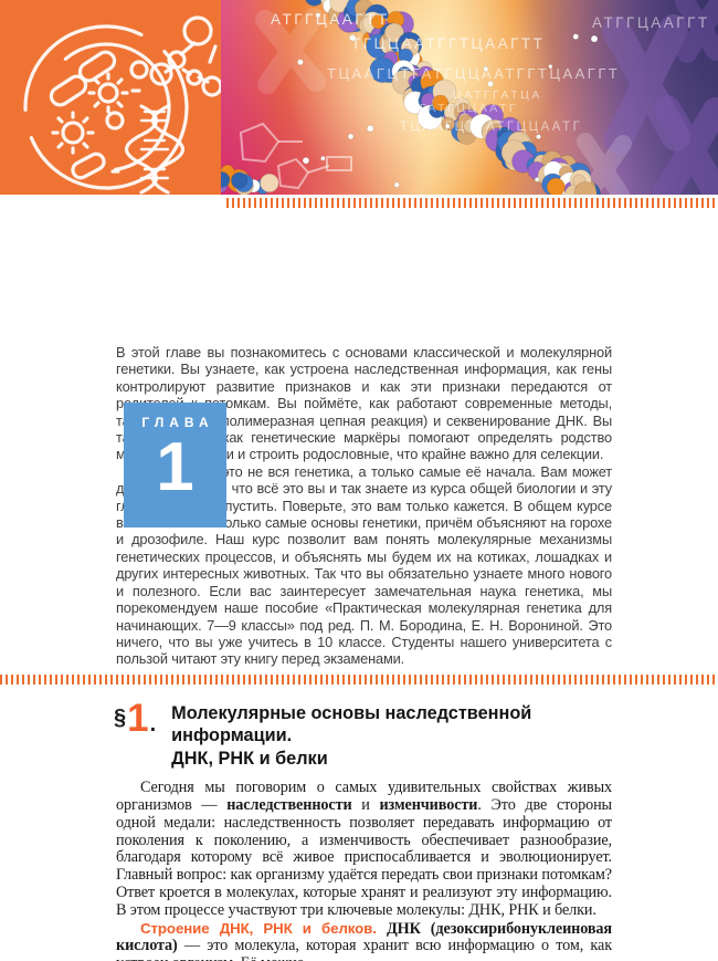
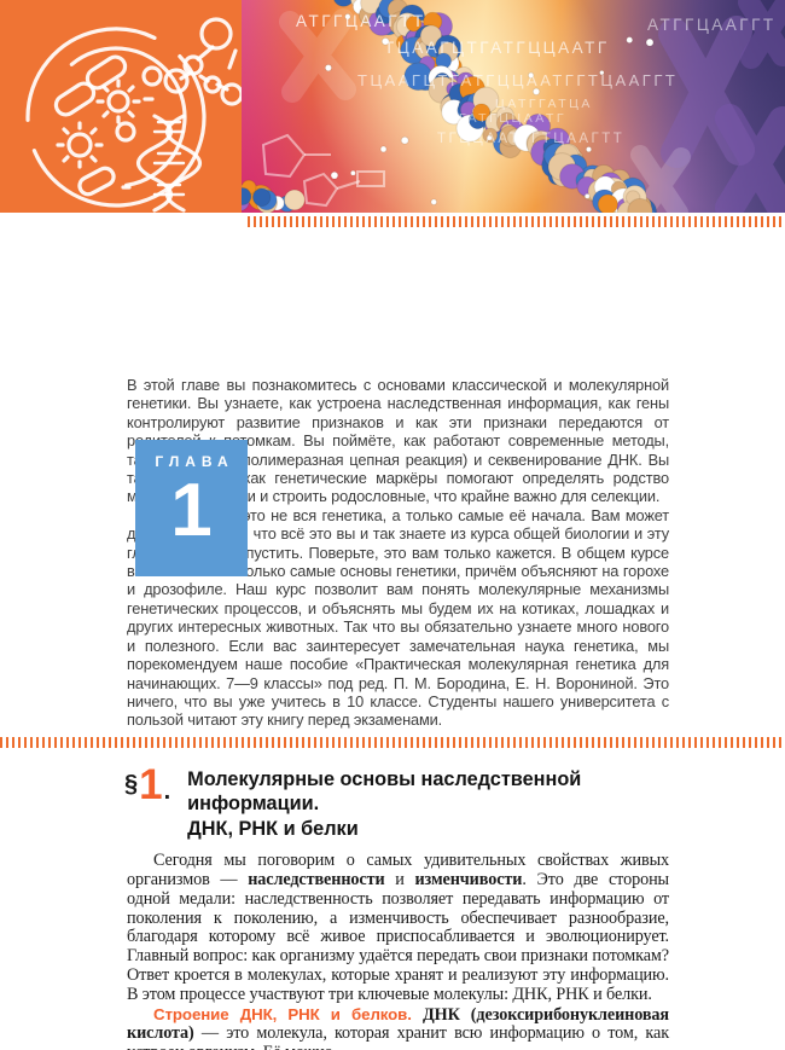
  АТГГЦААГТТ
  АТГГЦААГГТ
- ТГЦЦААТГГТЦААГТТ
+ ТЦААГЦТГАТГЦЦААТГ
  ТЦААГЦТГАТГЦЦААТГГТЦААГГТ
  ЦАТГГАТЦА
  ГАТГЦЦААТГ
- ТЦААГЦТГАТГЦЦААТГ
+ ТГЦЦААТГГТЦААГТТ
  ГЛАВА
  1
  В этой главе вы познакомитесь с основами классической и молекулярной генетики. Вы узнаете, как устроена наследственная информация, как гены контролируют развитие признаков и как эти признаки передаются от ромкам. Вы поймёте, как работают современные методы, толимеразная цепная реакция) и секвенирование ДНК. Вы так генетические маркёры помогают определять родство ми и строить родословные, что крайне важно для селекции.
  то не вся генетика, а только самые её начала. Вам может д что всё это вы и так знаете из курса общей биологии и эту гпустить. Поверьте, это вам только кажется. В общем курсе волько самые основы генетики, причём объясняют на горохе и дрозофиле. Наш курс позволит вам понять молекулярные механизмы генетических процессов, и объяснять мы будем их на котиках, лошадках и других интересных животных. Так что вы обязательно узнаете много нового и полезного. Если вас заинтересует замечательная наука генетика, мы порекомендуем наше пособие «Практическая молекулярная генетика для начинающих. 7—9 классы» под ред. П. М. Бородина, Е. Н. Ворониной. Это ничего, что вы уже учитесь в 10 классе. Студенты нашего университета с пользой читают эту книгу перед экзаменами.
  §1.
  Молекулярные основы наследственной информации.
  ДНК, РНК и белки
  Сегодня мы поговорим о самых удивительных свойствах живых организмов — наследственности и изменчивости. Это две стороны одной медали: наследственность позволяет передавать информацию от поколения к поколению, а изменчивость обеспечивает разнообразие, благодаря которому всё живое приспосабливается и эволюционирует. Главный вопрос: как организму удаётся передать свои признаки потомкам? Ответ кроется в молекулах, которые хранят и реализуют эту информацию. В этом процессе участвуют три ключевые молекулы: ДНК, РНК и белки.
  Строение ДНК, РНК и белков. ДНК (дезоксирибонуклеиновая кислота) — это молекула, которая хранит всю информацию о том, как
